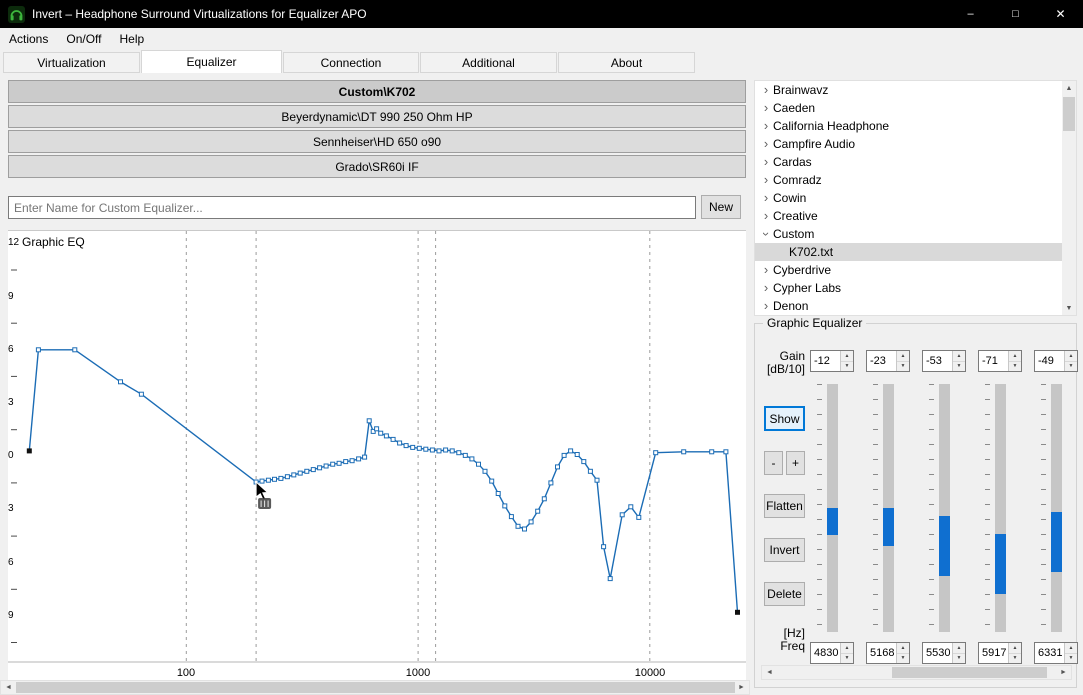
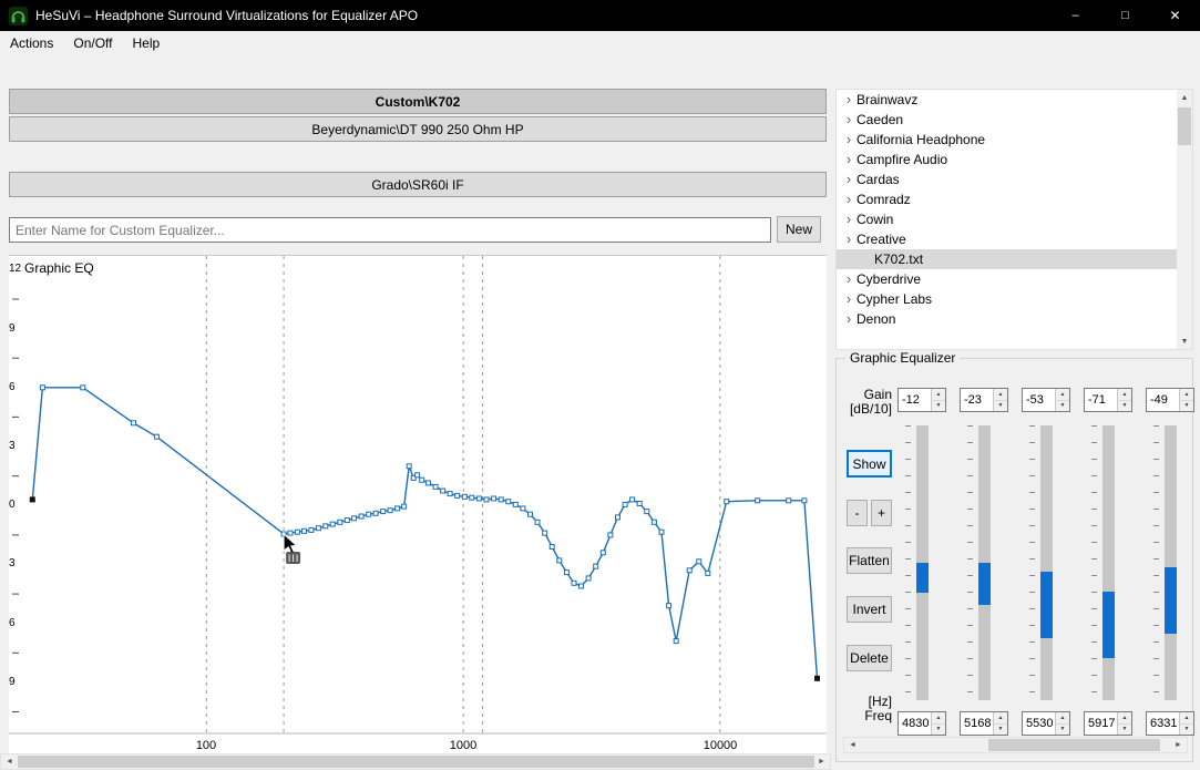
- Invert – Headphone Surround Virtualizations for Equalizer APO
+ HeSuVi – Headphone Surround Virtualizations for Equalizer APO
  –
  □
  ✕
  Actions
  On/Off
  Help
- Virtualization
- Equalizer
- Connection
- Additional
- About
  Enter Name for Custom Equalizer...
  New
  Graphic EQ
  12
  9
  6
  3
  0
  3
  6
  9
  100
  1000
  10000
  ›
  Brainwavz
  ›
  Caeden
  ›
  California Headphone
  ›
  Campfire Audio
  ›
  Cardas
  ›
  Comradz
  ›
  Cowin
  ›
  Creative
- Custom
  K702.txt
  ›
  Cyberdrive
  ›
  Cypher Labs
  ›
  Denon
  Graphic Equalizer
  Gain
  [dB/10]
  Show
  -
  +
  Flatten
  Invert
  Delete
  [Hz]
  Freq
  -12
  -23
  -53
  -71
  -49
  4830
  5168
  5530
  5917
  6331
  Custom\K702
  Beyerdynamic\DT 990 250 Ohm HP
- Sennheiser\HD 650 o90
  Grado\SR60i IF
